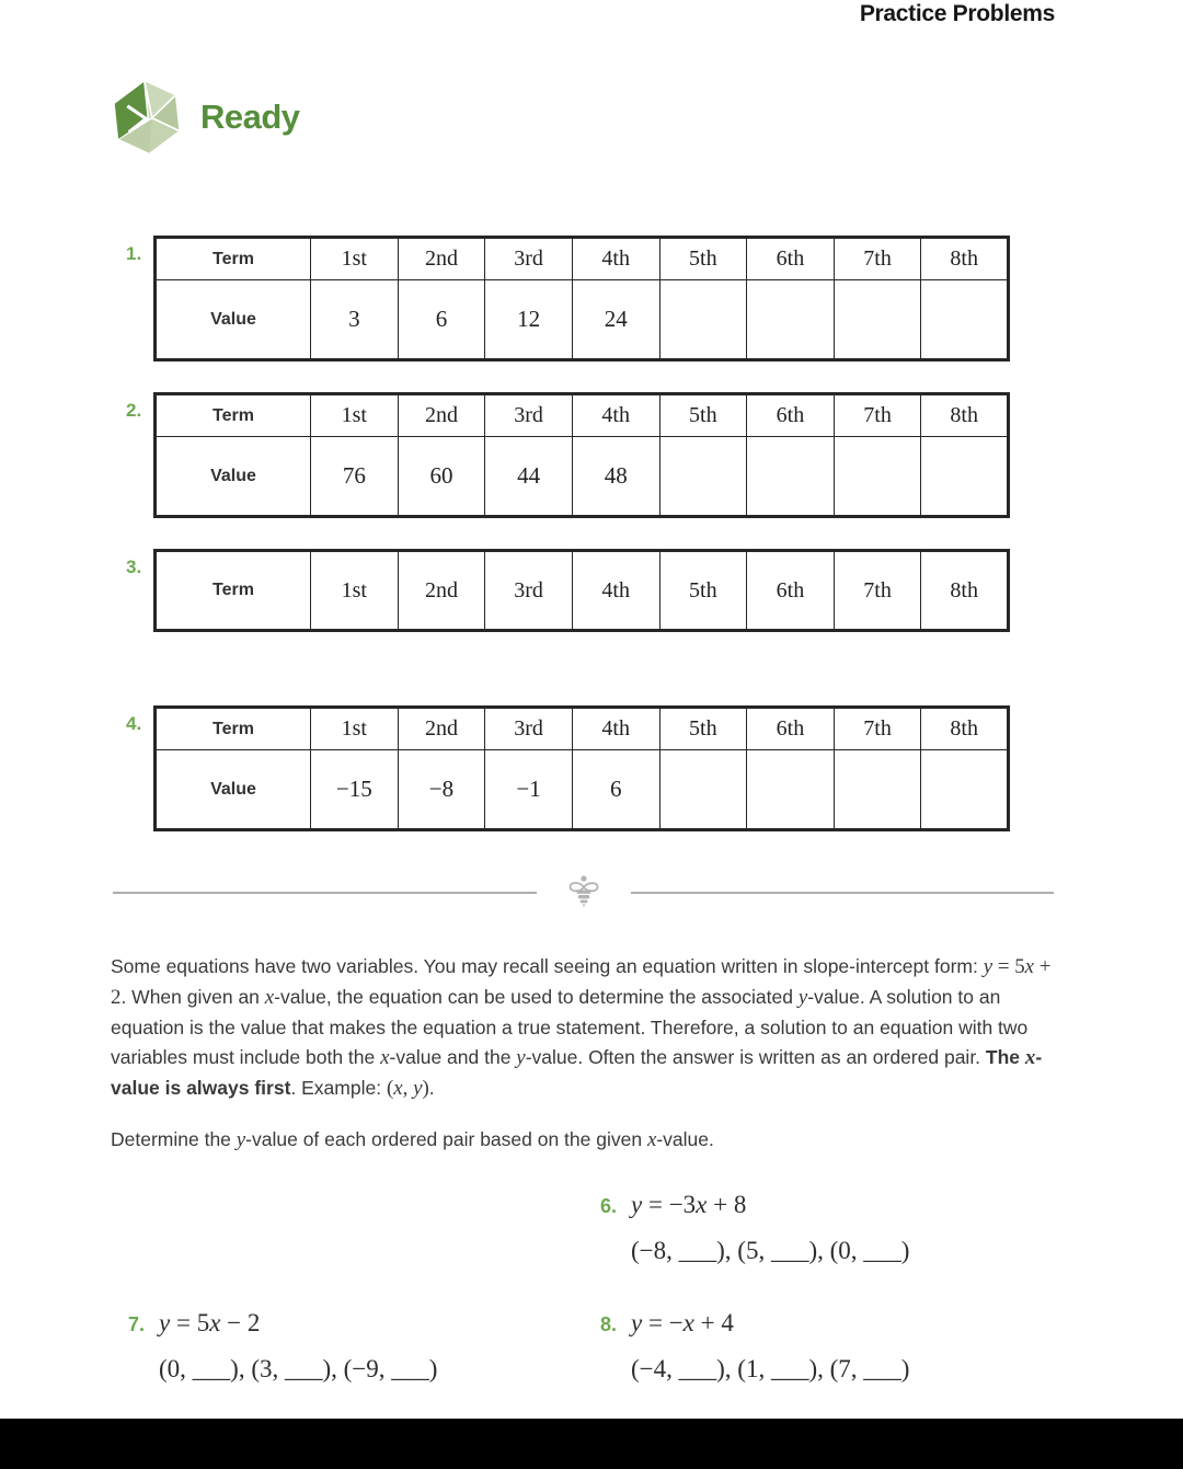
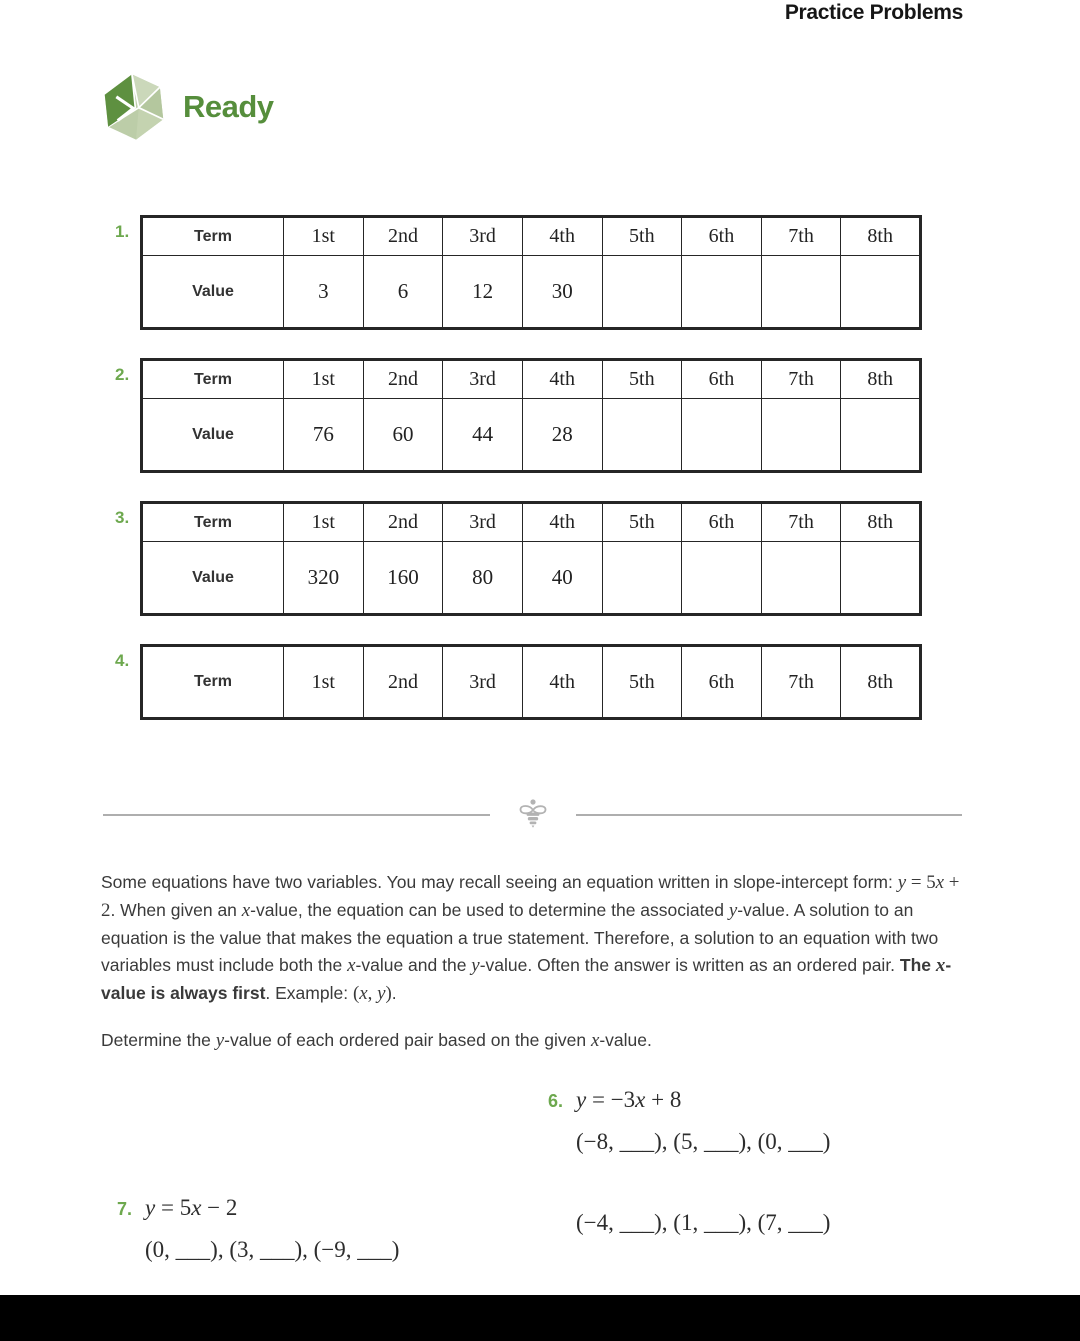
  Practice Problems
  Ready
  1.
  Term	1st	2nd	3rd	4th	5th	6th	7th	8th
- Value	3	6	12	24
+ Value	3	6	12	30
  2.
  Term	1st	2nd	3rd	4th	5th	6th	7th	8th
- Value	76	60	44	48
+ Value	76	60	44	28
  3.
  Term	1st	2nd	3rd	4th	5th	6th	7th	8th
+ Value	320	160	80	40
  4.
  Term	1st	2nd	3rd	4th	5th	6th	7th	8th
- Value	−15	−8	−1	6
  Some equations have two variables. You may recall seeing an equation written in slope-intercept form: y = 5x + 2. When given an x-value, the equation can be used to determine the associated y-value. A solution to an equation is the value that makes the equation a true statement. Therefore, a solution to an equation with two variables must include both the x-value and the y-value. Often the answer is written as an ordered pair. The x-value is always first. Example: (x, y).
  Determine the y-value of each ordered pair based on the given x-value.
  6.
  y = −3x + 8
  (−8, ___), (5, ___), (0, ___)
  7.
  y = 5x − 2
  (0, ___), (3, ___), (−9, ___)
- 8.
- y = −x + 4
  (−4, ___), (1, ___), (7, ___)
